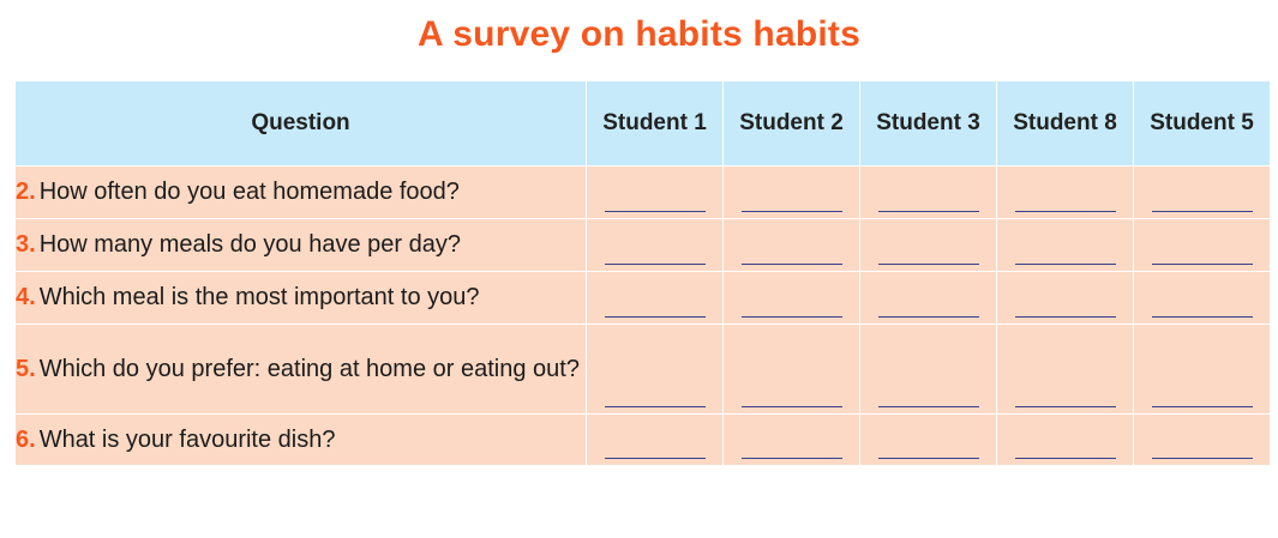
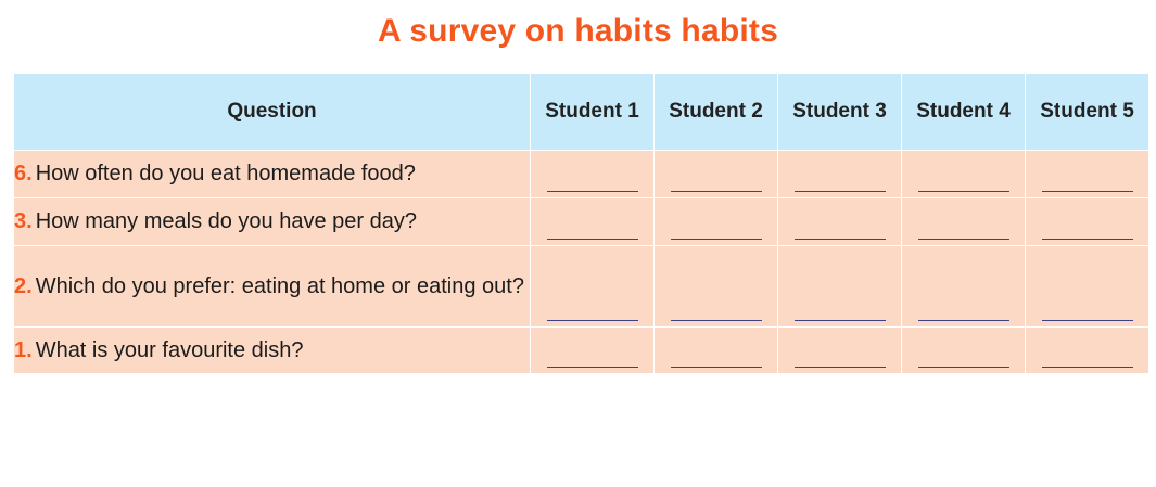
  A survey on habits habits
- Question	Student 1	Student 2	Student 3	Student 8	Student 5
+ Question	Student 1	Student 2	Student 3	Student 4	Student 5
- 2. How often do you eat homemade food?
+ 6. How often do you eat homemade food?
  3. How many meals do you have per day?
- 4. Which meal is the most important to you?
- 5. Which do you prefer: eating at home or eating out?
+ 2. Which do you prefer: eating at home or eating out?
- 6. What is your favourite dish?
+ 1. What is your favourite dish?
